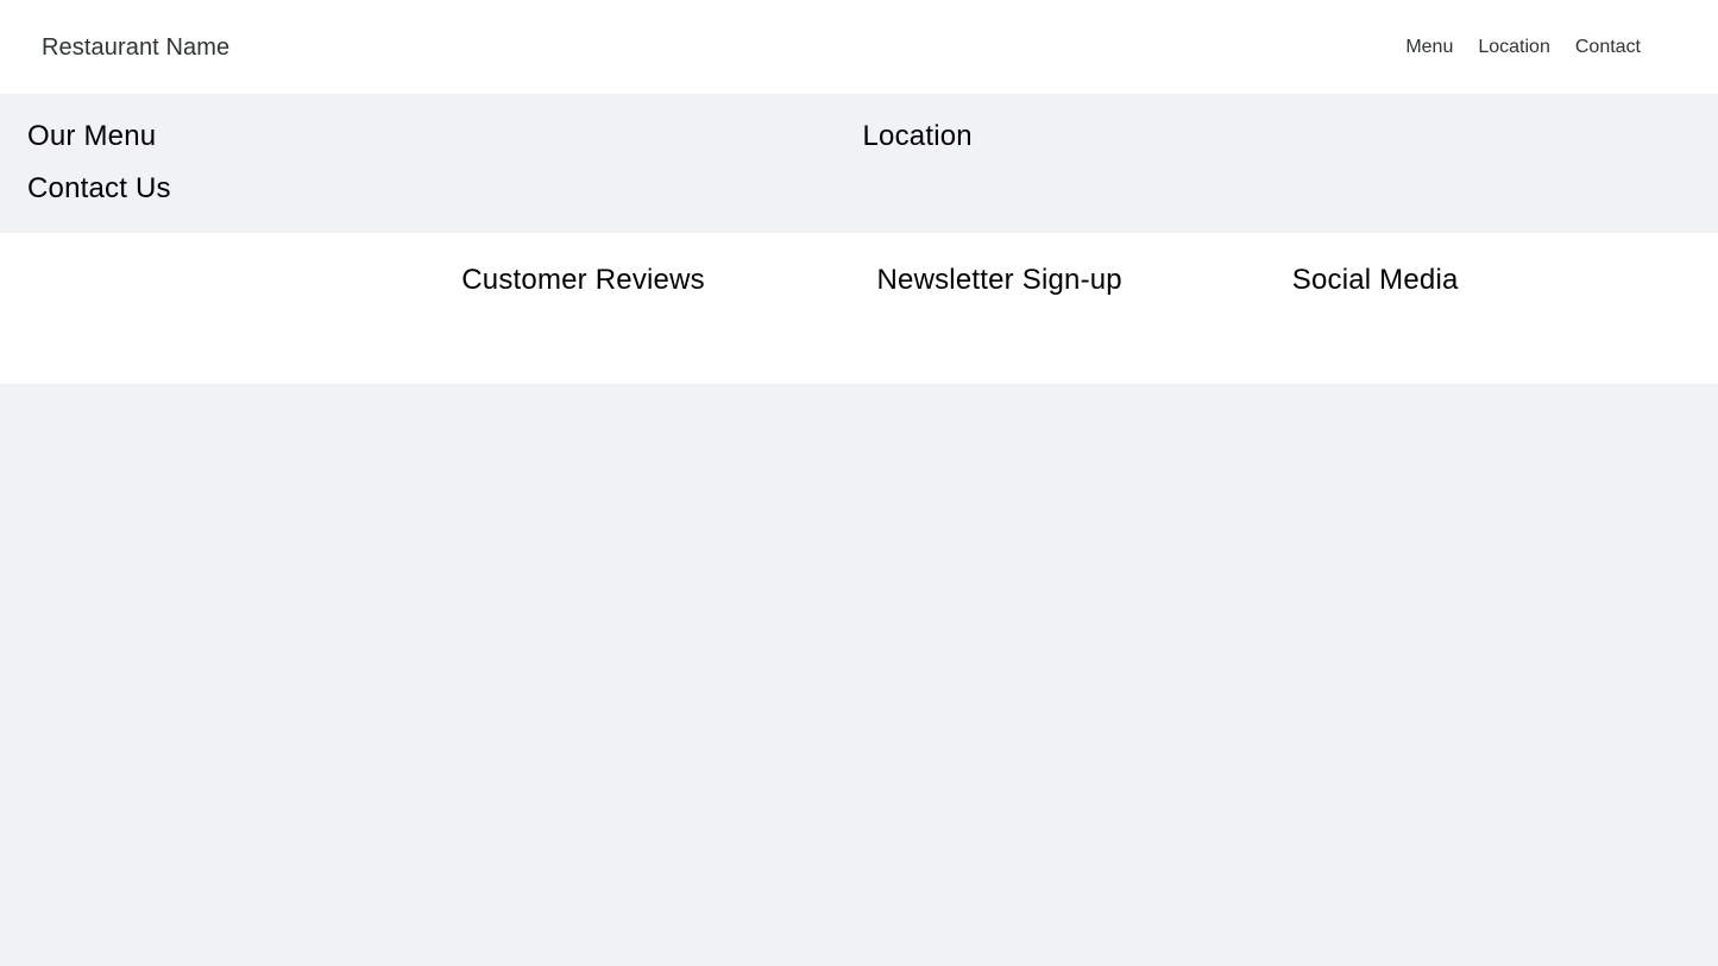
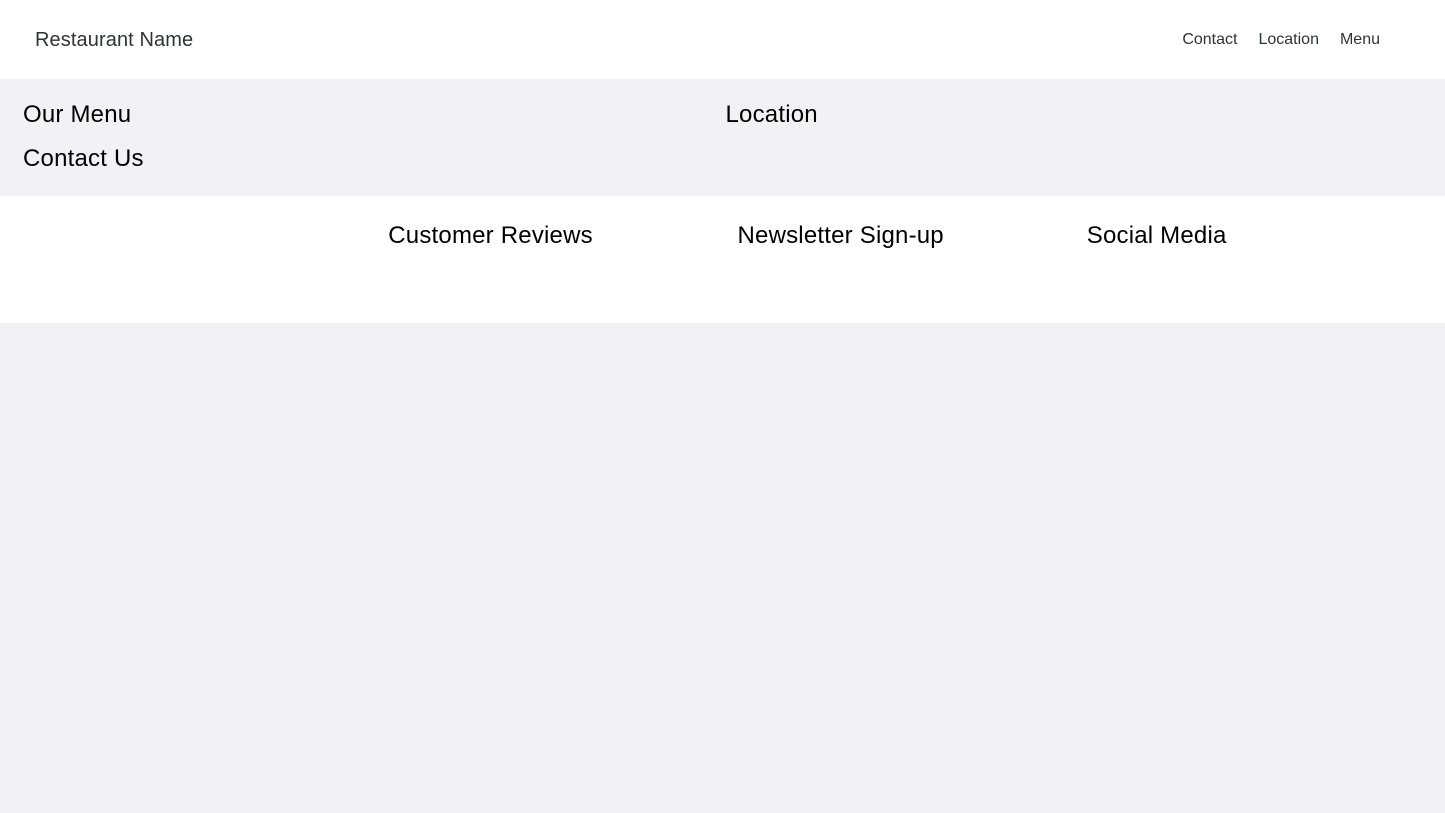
  Restaurant Name
- Menu
+ Contact
  Location
- Contact
+ Menu
  Our Menu
  Contact Us
  Location
  Customer Reviews
  Newsletter Sign-up
  Social Media
